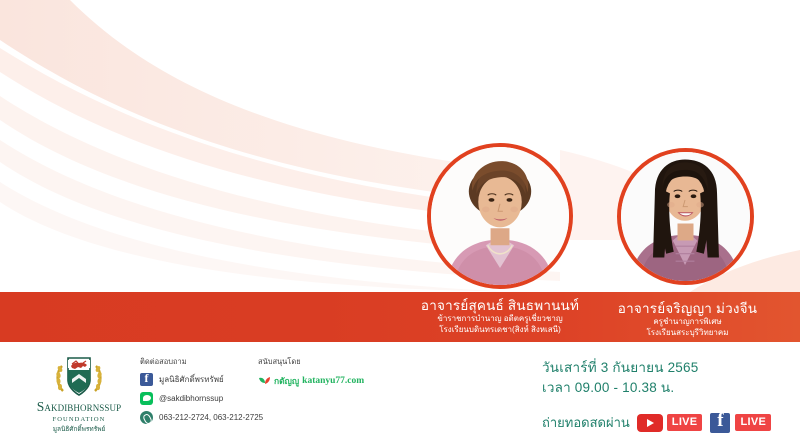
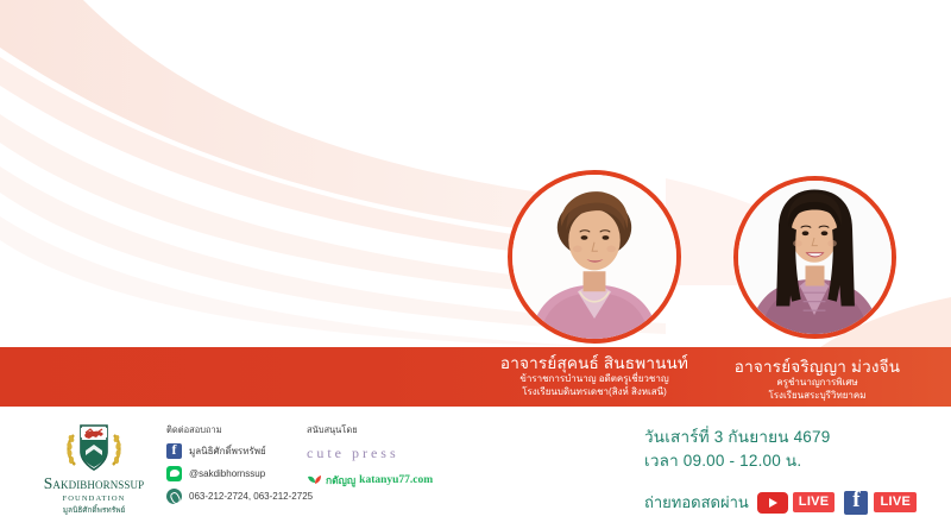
  อาจารย์สุคนธ์ สินธพานนท์
  ข้าราชการบำนาญ อดีตครูเชี่ยวชาญ
  โรงเรียนบดินทรเดชา(สิงห์ สิงหเสนี)
  อาจารย์จริญญา ม่วงจีน
  ครูชำนาญการพิเศษ
  โรงเรียนสระบุรีวิทยาคม
  Sakdibhornssup
  ติดต่อสอบถาม
  มูลนิธิศักดิ์พรทรัพย์
  @sakdibhornssup
  063-212-2724, 063-212-2725
  สนับสนุนโดย
+ cute press
  กตัญญู
  katanyu77.com
- วันเสาร์ที่ 3 กันยายน 2565
+ วันเสาร์ที่ 3 กันยายน 4679
- เวลา 09.00 - 10.38 น.
+ เวลา 09.00 - 12.00 น.
  ถ่ายทอดสดผ่าน
  LIVE
  LIVE
